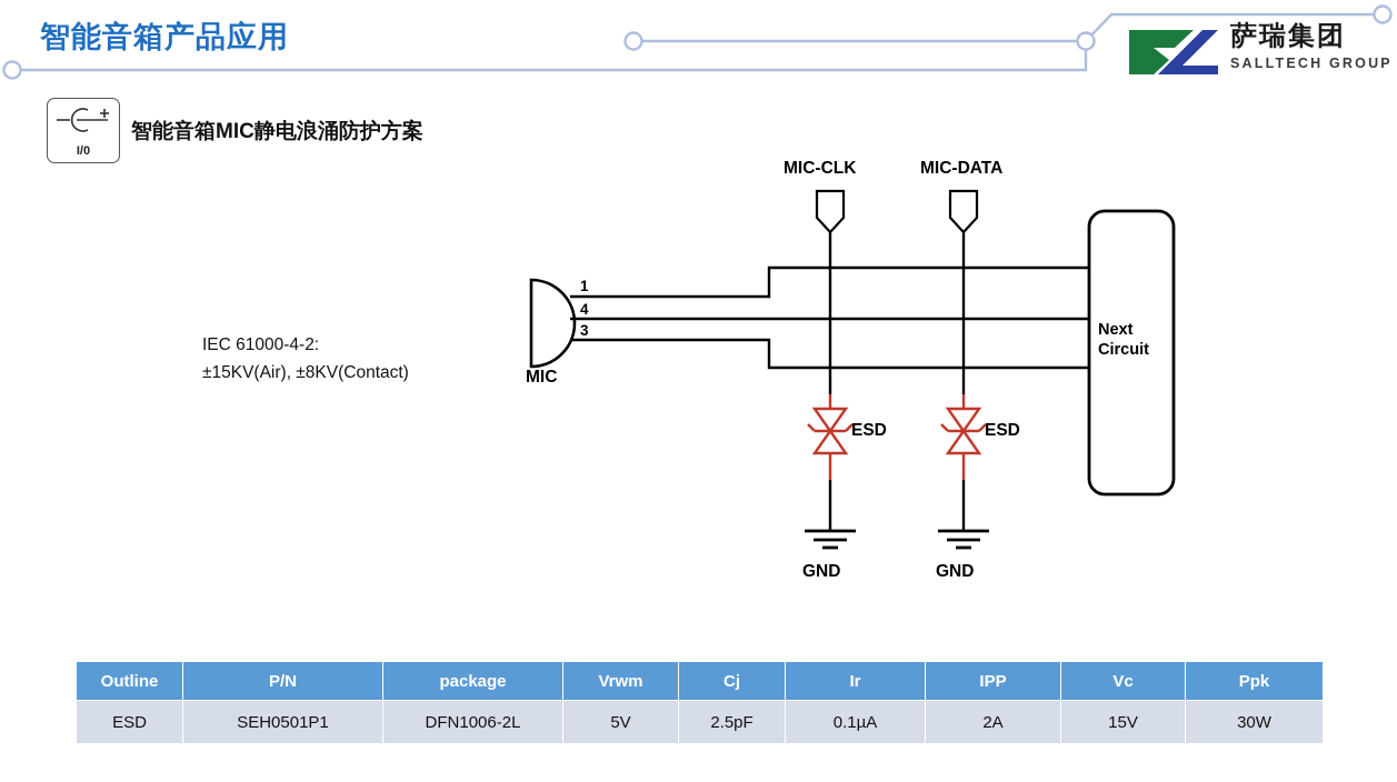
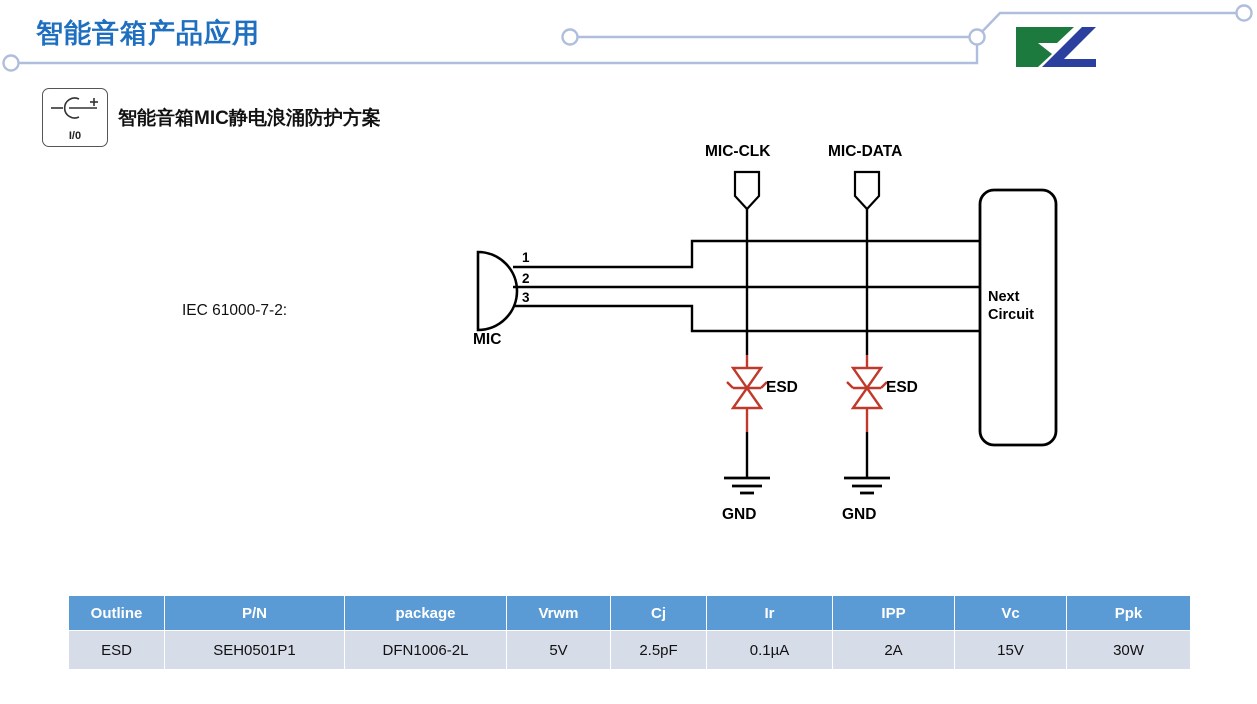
  智能音箱产品应用
- 萨瑞集团
- SALLTECH GROUP
  I/0
  智能音箱MIC静电浪涌防护方案
- IEC 61000-4-2:
+ IEC 61000-7-2:
- ±15KV(Air), ±8KV(Contact)
  MIC-CLK
  MIC-DATA
  MIC
  ESD
  ESD
  GND
  GND
  Next
  Circuit
  1
- 4
+ 2
  3
  Outline	P/N	package	Vrwm	Cj	Ir	IPP	Vc	Ppk
  ESD	SEH0501P1	DFN1006-2L	5V	2.5pF	0.1µA	2A	15V	30W
